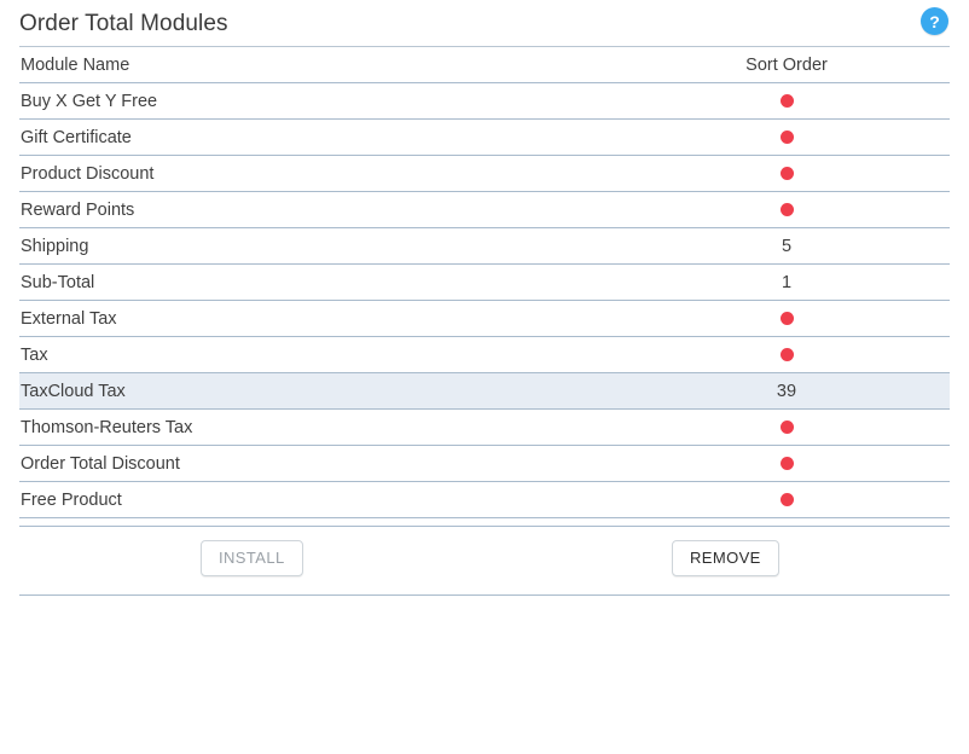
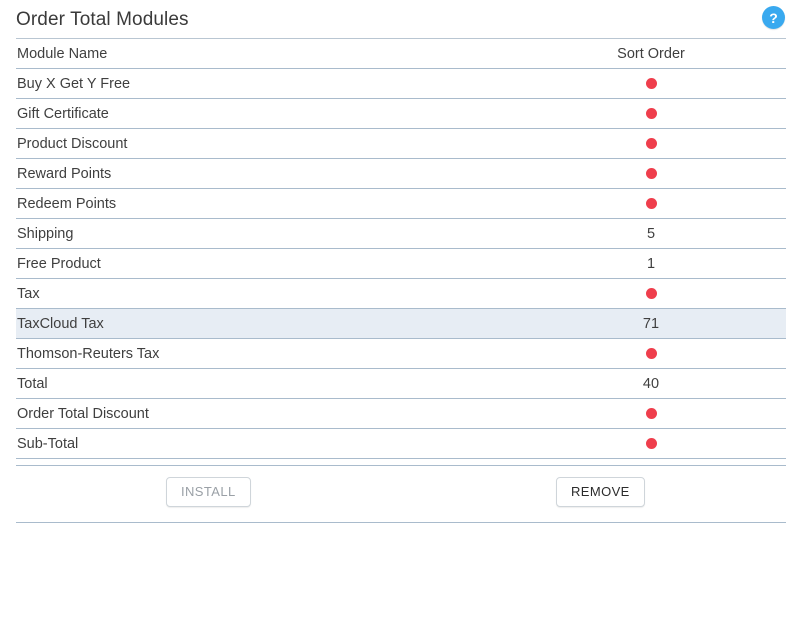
  Order Total Modules
  ?
  Module Name	Sort Order
  Buy X Get Y Free
  Gift Certificate
  Product Discount
  Reward Points
+ Redeem Points
  Shipping	5
- Sub-Total	1
+ Free Product	1
- External Tax
  Tax
- TaxCloud Tax	39
+ TaxCloud Tax	71
  Thomson-Reuters Tax
+ Total	40
  Order Total Discount
- Free Product
+ Sub-Total
  INSTALL
  REMOVE
